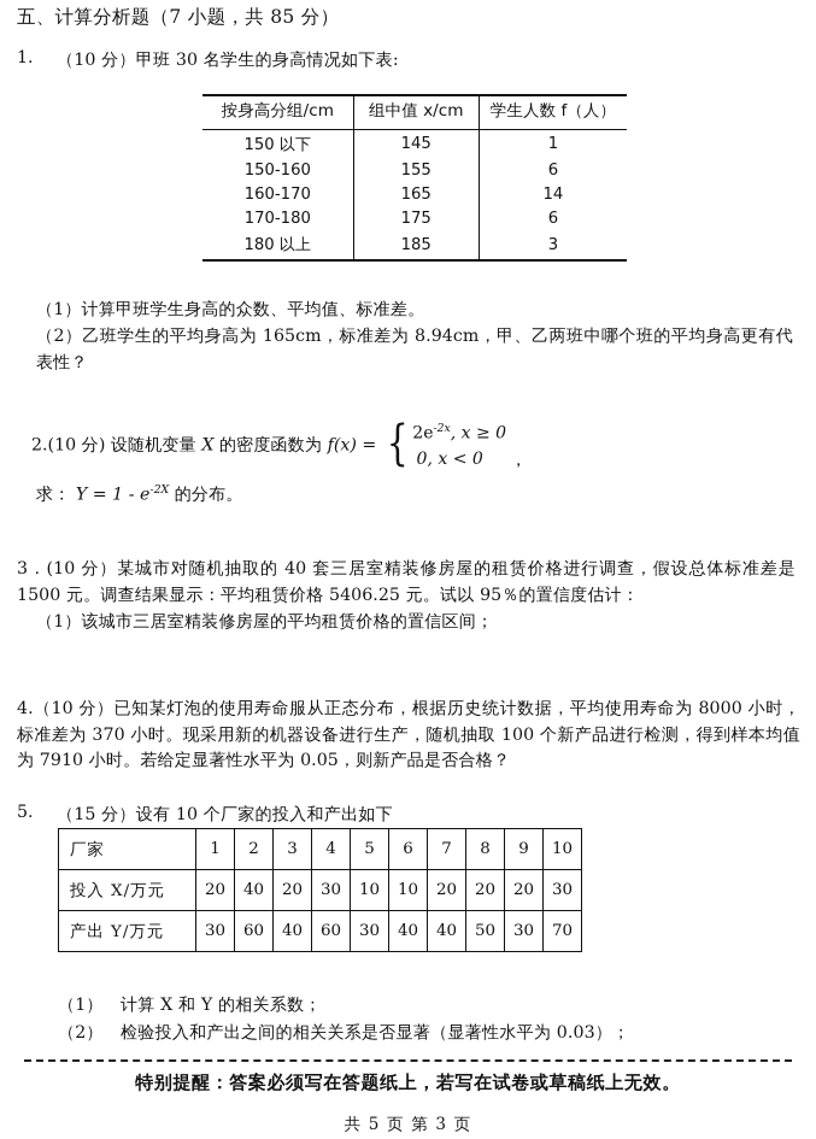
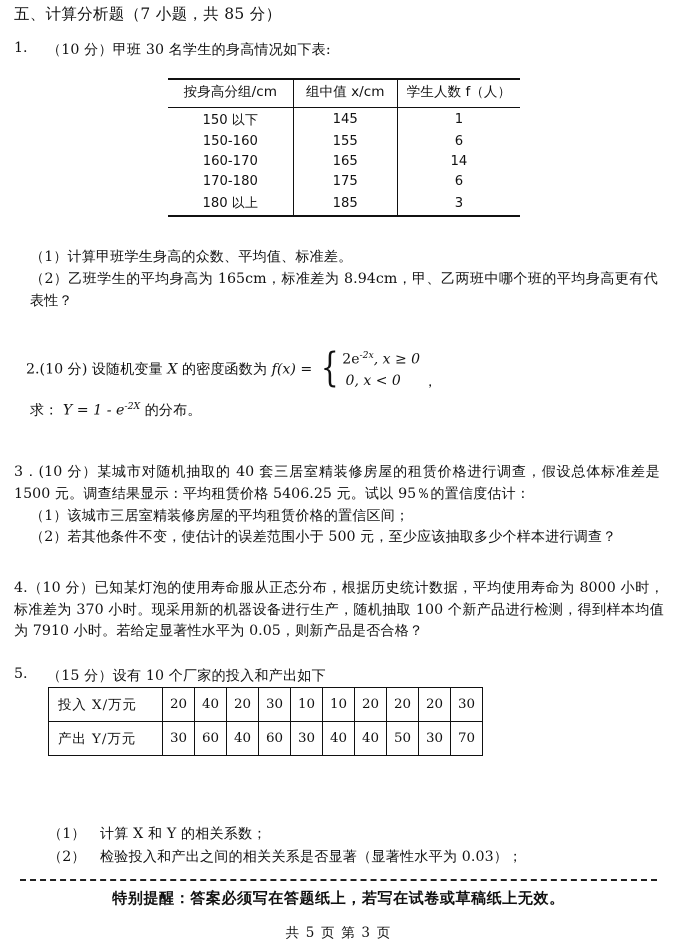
  五、计算分析题（7 小题，共 85 分）
  1.
  （10 分）甲班 30 名学生的身高情况如下表:
  按身高分组/cm	组中值 x/cm	学生人数 f（人）
  150 以下	145	1
  150-160	155	6
  160-170	165	14
  170-180	175	6
  180 以上	185	3
  （1）计算甲班学生身高的众数、平均值、标准差。
  （2）乙班学生的平均身高为 165cm，标准差为 8.94cm，甲、乙两班中哪个班的平均身高更有代表性？
  2.(10 分) 设随机变量 X 的密度函数为 f(x) =
  {
  2e-2x, x ≥ 0
  0, x < 0
  ，
  求： Y = 1 - e-2X 的分布。
  3．(10 分）某城市对随机抽取的 40 套三居室精装修房屋的租赁价格进行调查，假设总体标准差是 1500 元。调查结果显示：平均租赁价格 5406.25 元。试以 95％的置信度估计：
  （1）该城市三居室精装修房屋的平均租赁价格的置信区间；
+ （2）若其他条件不变，使估计的误差范围小于 500 元，至少应该抽取多少个样本进行调查？
  4.（10 分）已知某灯泡的使用寿命服从正态分布，根据历史统计数据，平均使用寿命为 8000 小时，标准差为 370 小时。现采用新的机器设备进行生产，随机抽取 100 个新产品进行检测，得到样本均值为 7910 小时。若给定显著性水平为 0.05，则新产品是否合格？
  5.
  （15 分）设有 10 个厂家的投入和产出如下
- 厂家	1	2	3	4	5	6	7	8	9	10
  投入 X/万元	20	40	20	30	10	10	20	20	20	30
  产出 Y/万元	30	60	40	60	30	40	40	50	30	70
  （1）
  计算 X 和 Y 的相关系数；
  （2）
  检验投入和产出之间的相关关系是否显著（显著性水平为 0.03）；
  特别提醒：答案必须写在答题纸上，若写在试卷或草稿纸上无效。
  共 5 页 第 3 页
